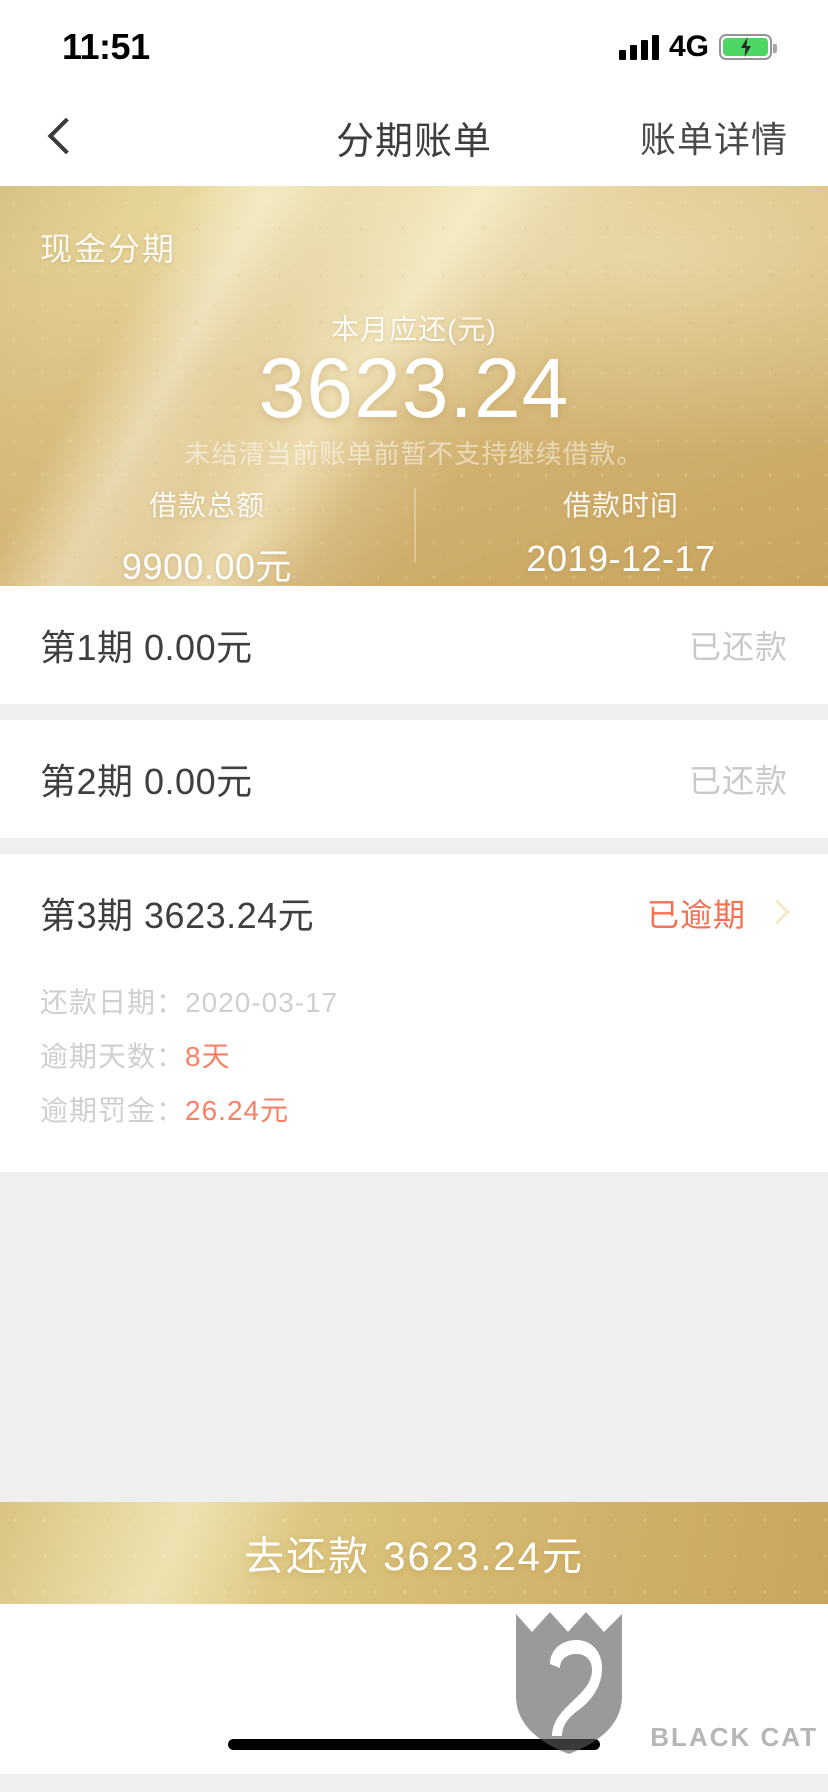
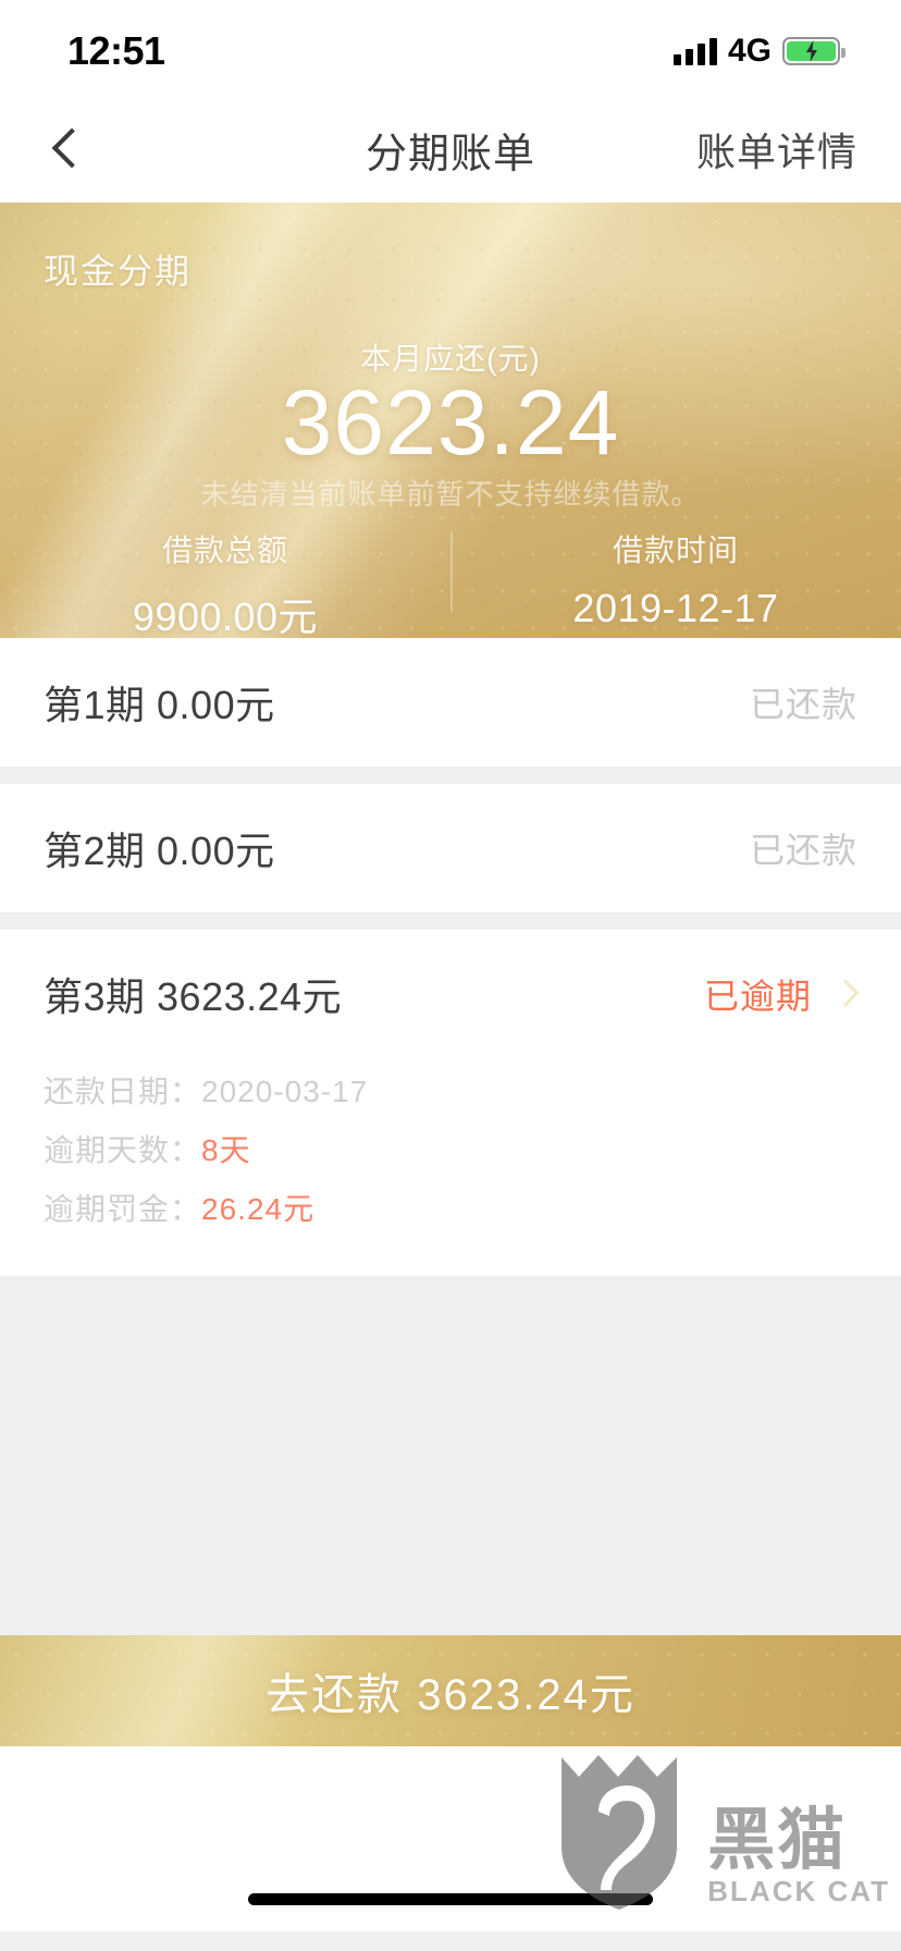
- 11:51
+ 12:51
  4G
  分期账单
  账单详情
  现金分期
  本月应还(元)
  3623.24
  未结清当前账单前暂不支持继续借款。
  借款总额
  9900.00元
  借款时间
  2019-12-17
  第1期 0.00元
  已还款
  第2期 0.00元
  已还款
  第3期 3623.24元
  已逾期
  还款日期：2020-03-17
  逾期天数：8天
  逾期罚金：26.24元
  去还款 3623.24元
+ 黑猫
  BLACK CAT
